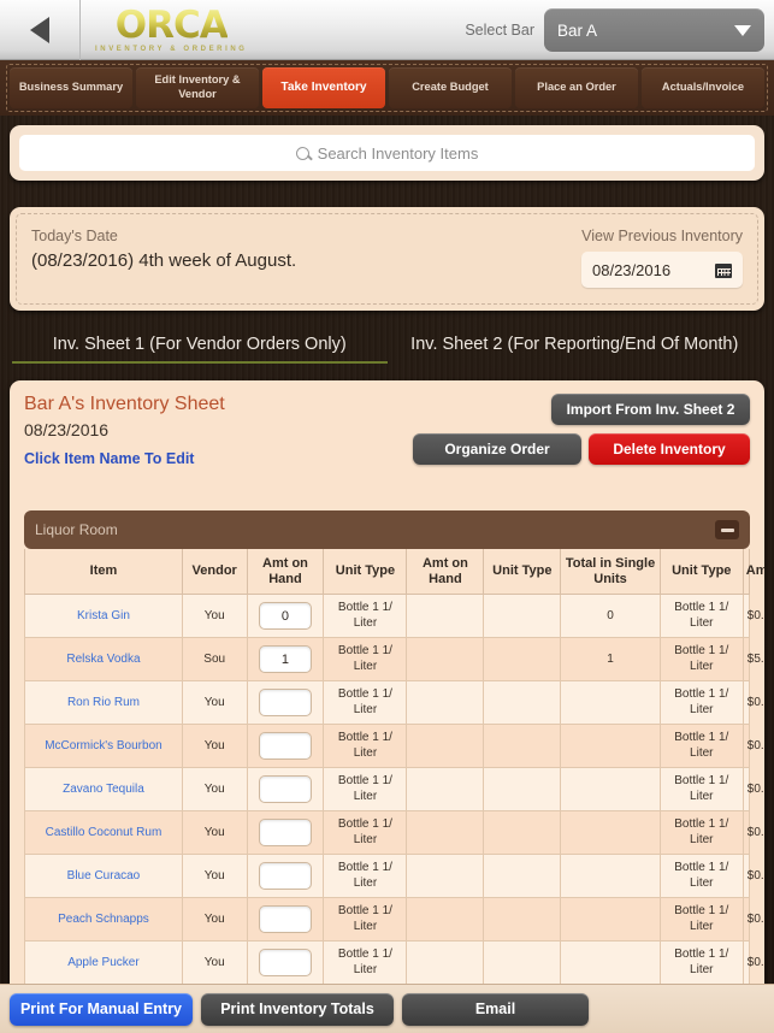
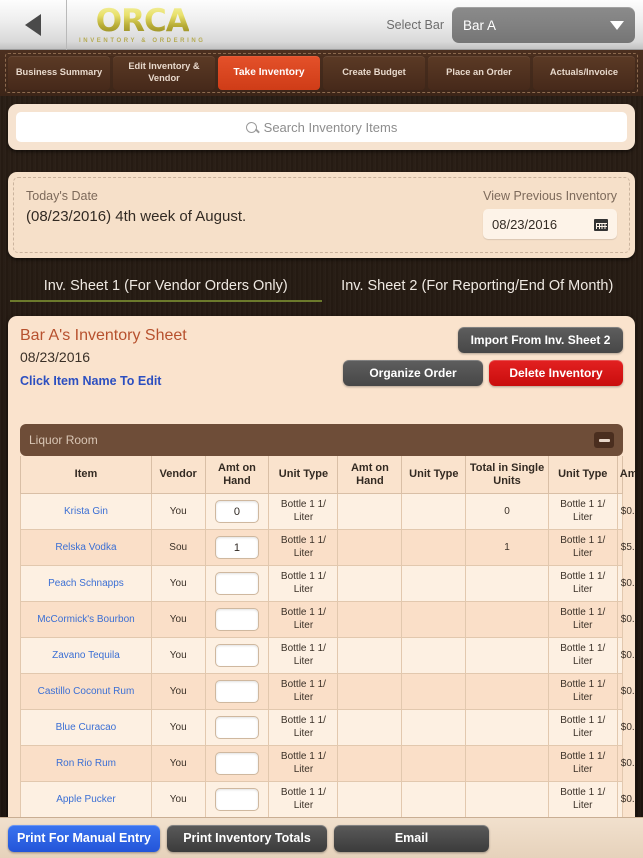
  ORCA
  Select Bar
  Bar A
  Business Summary
  Edit Inventory & Vendor
  Take Inventory
  Create Budget
  Place an Order
  Actuals/Invoice
  Search Inventory Items
  Today's Date
  (08/23/2016) 4th week of August.
  View Previous Inventory
  08/23/2016
  Inv. Sheet 1 (For Vendor Orders Only)
  Inv. Sheet 2 (For Reporting/End Of Month)
  Bar A's Inventory Sheet
  08/23/2016
  Import From Inv. Sheet 2
  Organize Order
  Delete Inventory
  Click Item Name To Edit
  Liquor Room
  Item	Vendor	Amt on Hand	Unit Type	Amt on Hand	Unit Type	Total in Single Units	Unit Type	Am
  Krista Gin	You	0	Bottle 1 1/ Liter			0	Bottle 1 1/ Liter	$0.
  Relska Vodka	Sou	1	Bottle 1 1/ Liter			1	Bottle 1 1/ Liter	$5.
- Ron Rio Rum	You		Bottle 1 1/ Liter				Bottle 1 1/ Liter	$0.
+ Peach Schnapps	You		Bottle 1 1/ Liter				Bottle 1 1/ Liter	$0.
  McCormick's Bourbon	You		Bottle 1 1/ Liter				Bottle 1 1/ Liter	$0.
  Zavano Tequila	You		Bottle 1 1/ Liter				Bottle 1 1/ Liter	$0.
  Castillo Coconut Rum	You		Bottle 1 1/ Liter				Bottle 1 1/ Liter	$0.
  Blue Curacao	You		Bottle 1 1/ Liter				Bottle 1 1/ Liter	$0.
- Peach Schnapps	You		Bottle 1 1/ Liter				Bottle 1 1/ Liter	$0.
+ Ron Rio Rum	You		Bottle 1 1/ Liter				Bottle 1 1/ Liter	$0.
  Apple Pucker	You		Bottle 1 1/ Liter				Bottle 1 1/ Liter	$0.
  Print For Manual Entry
  Print Inventory Totals
  Email
